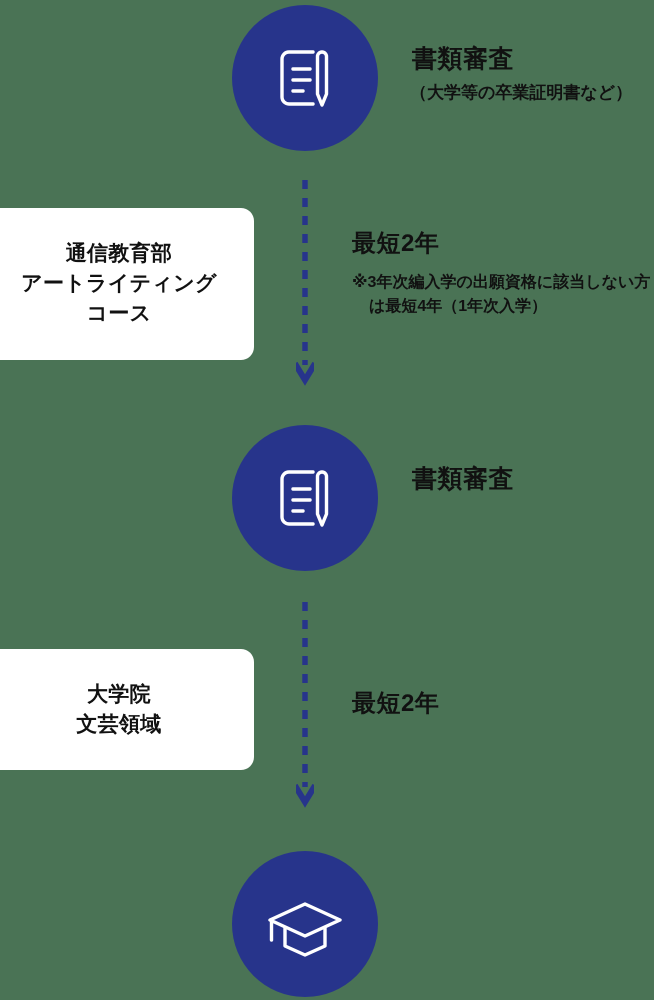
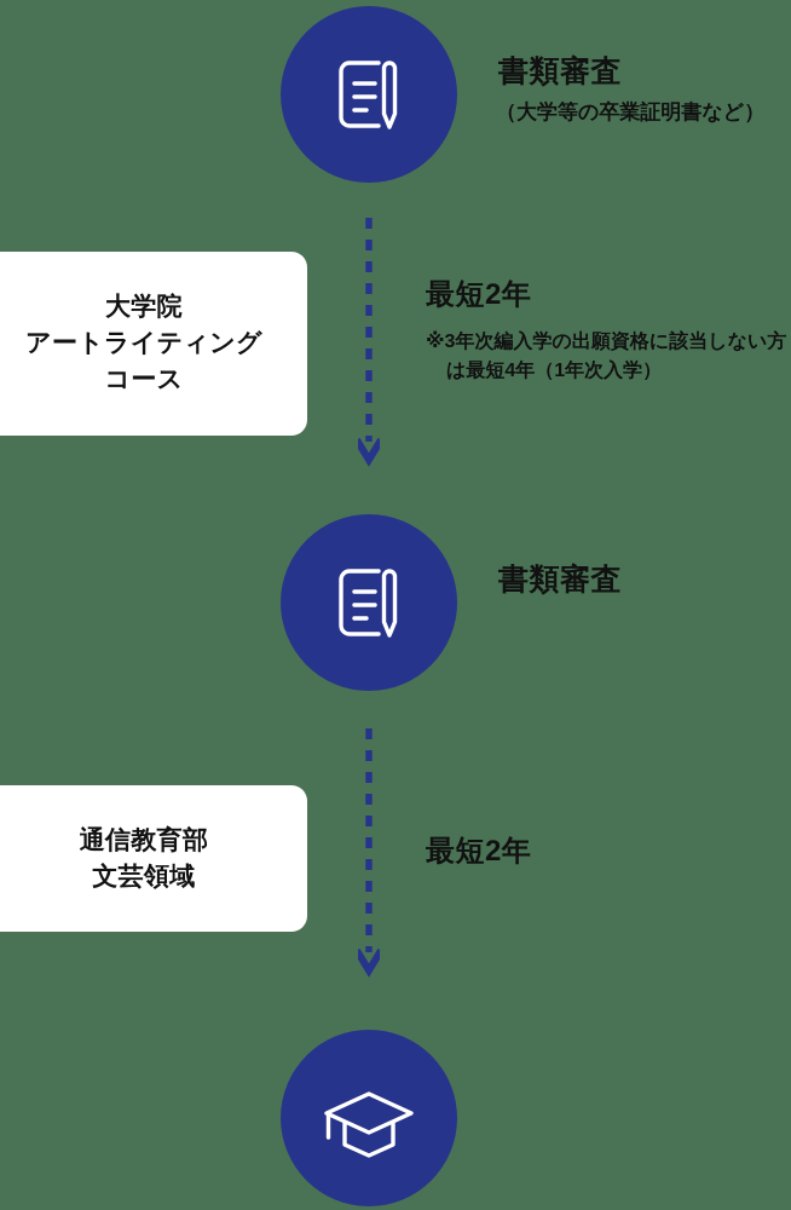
  書類審査
  （大学等の卒業証明書など）
- 通信教育部
+ 大学院
  アートライティング
  コース
  最短2年
  ※3年次編入学の出願資格に該当しない方は最短4年（1年次入学）
  書類審査
- 大学院
+ 通信教育部
  文芸領域
  最短2年
